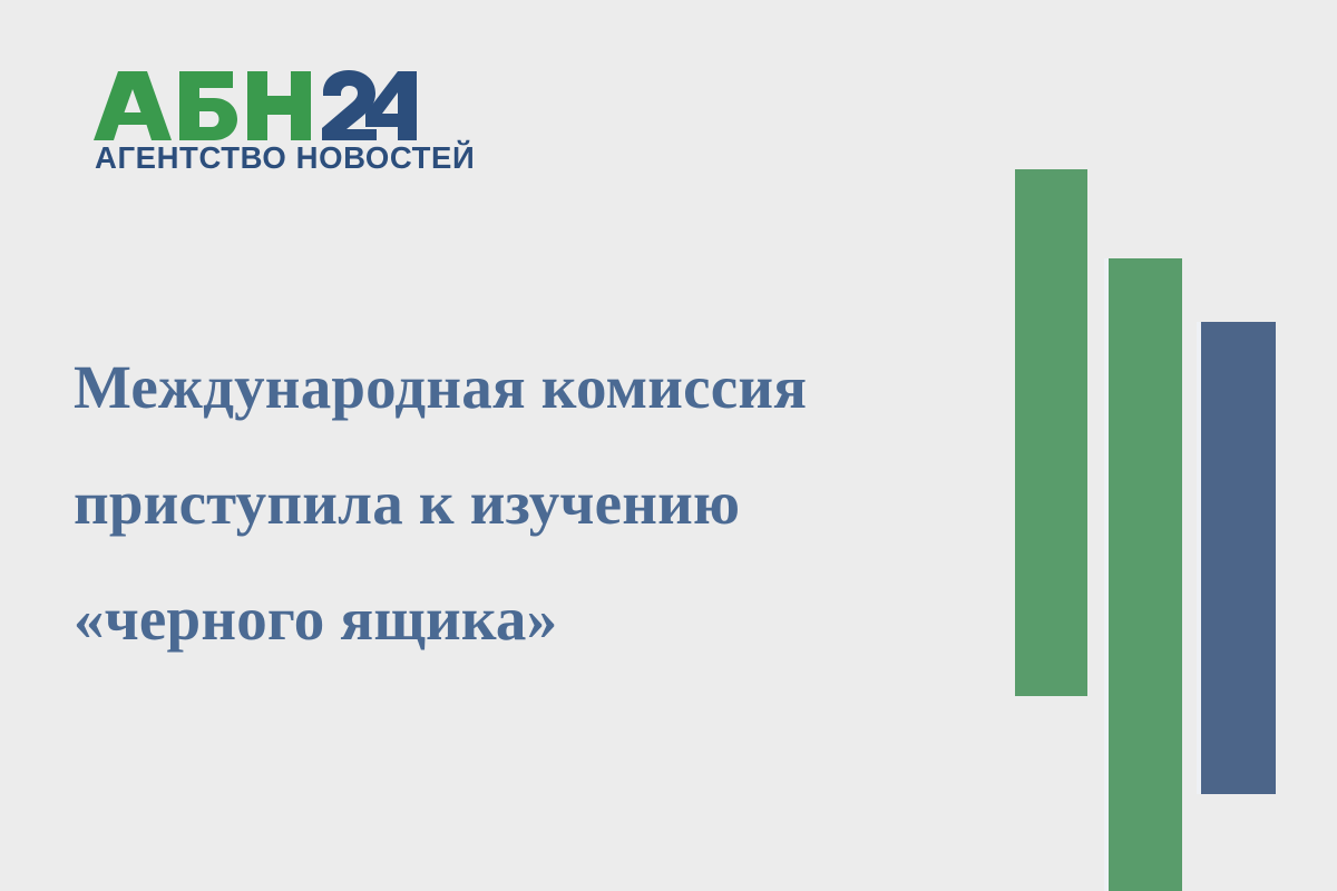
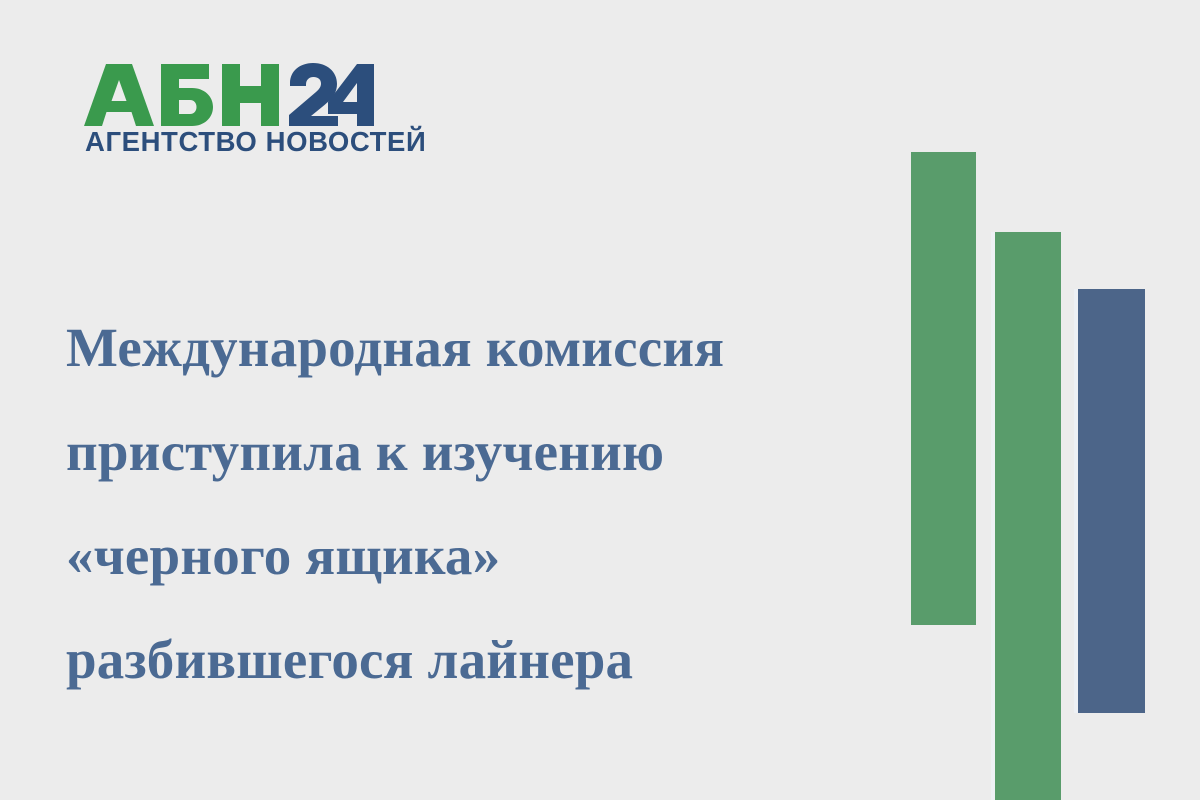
  АГЕНТСТВО НОВОСТЕЙ
  Международная комиссия
  приступила к изучению
  «черного ящика»
+ разбившегося лайнера
